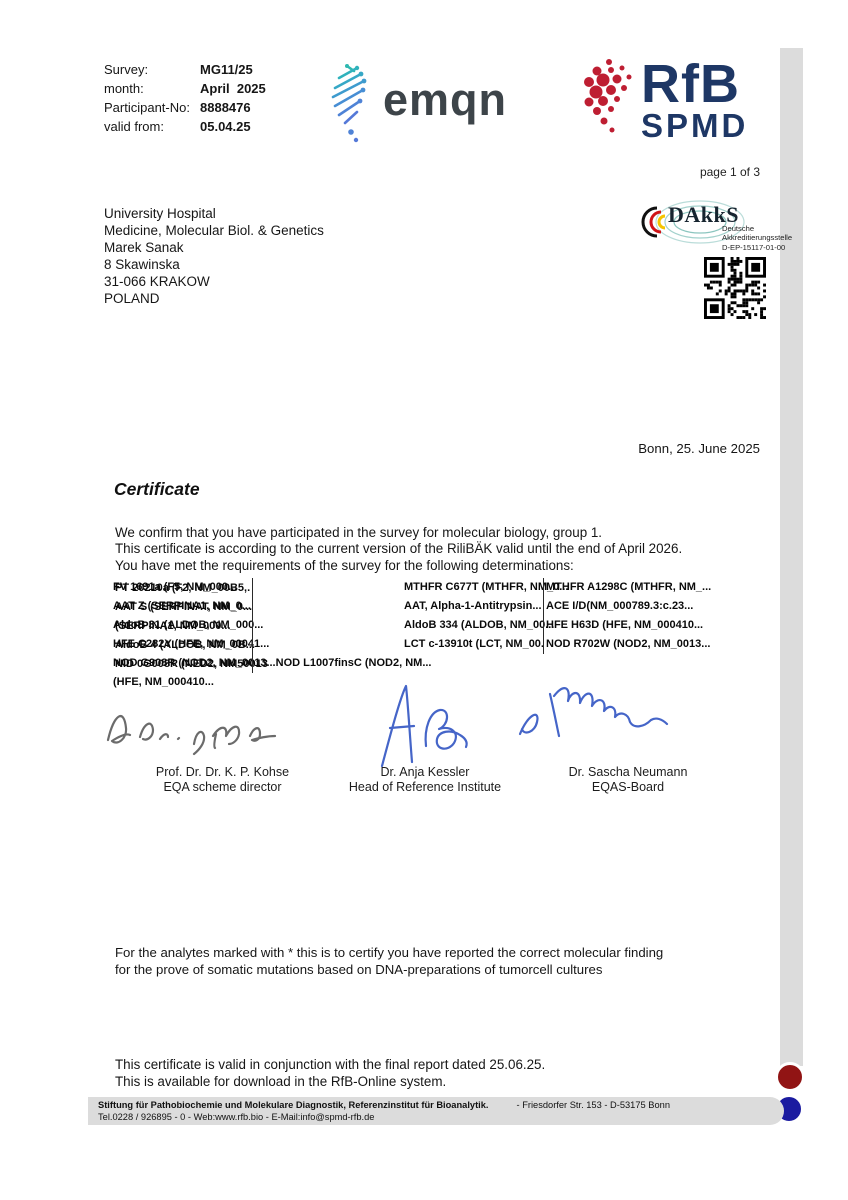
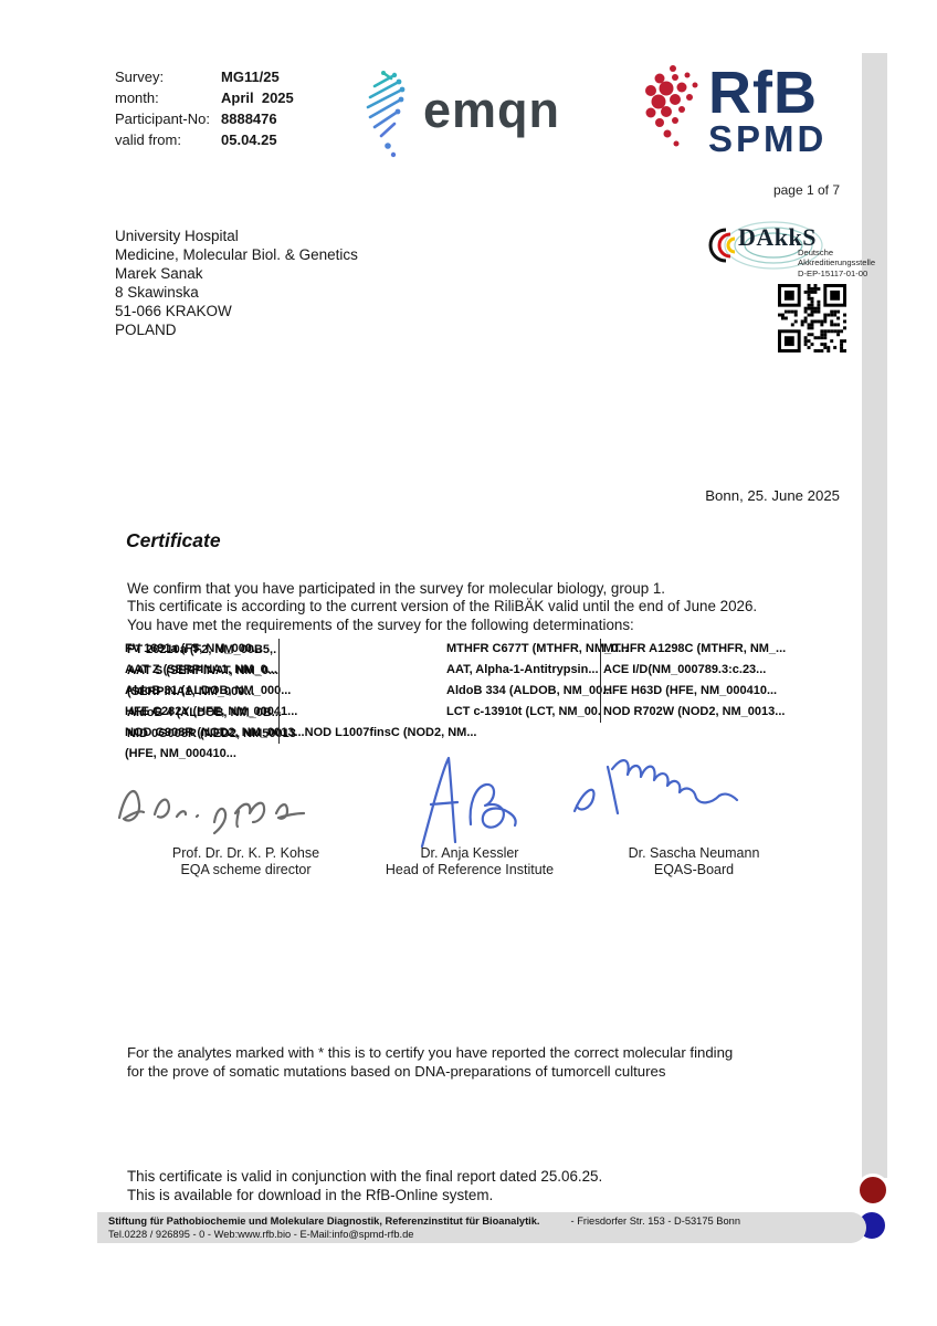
  Survey:
  MG11/25
  month:
  April 2025
  Participant-No:
  8888476
  valid from:
  05.04.25
  emqn
  RfB
  SPMD
- page 1 of 3
+ page 1 of 7
  University Hospital
  Medicine, Molecular Biol. & Genetics
  Marek Sanak
  8 Skawinska
- 31-066 KRAKOW
+ 51-066 KRAKOW
  POLAND
  DAkkS
  Deutsche
  Akkreditierungsstelle
  D-EP-15117-01-00
  Bonn, 25. June 2025
  Certificate
  We confirm that you have participated in the survey for molecular biology, group 1.
- This certificate is according to the current version of the RiliBÄK valid until the end of April 2026.
+ This certificate is according to the current version of the RiliBÄK valid until the end of June 2026.
  You have met the requirements of the survey for the following determinations:
  FV 1691a (F5, NM_000...
  PT 20210a (F2, NM_00B5,.
  AAT Z (SERPINA1, NM_0...
  AAT S (SERPINAT, NM_0...
  AldoB 31 (ALDOB, NM_00...
  (SERPINA1, NM_000...
  HFE C282Y (HFE, NM_00041...
  AldoB 4 (ALDOB, NM_0B...
  NOD G908R (NOD2, NM_013...
  NID 0G008R (NED2, NM5013
  NOD L1007finsC (NOD2, NM...
  (HFE, NM_000410...
  MTHFR C677T (MTHFR, N_0...
  AAT, Alpha-1-Antitrypsin...
  AldoB 334 (ALDOB, NM_0...
  LCT c-13910t (LCT, NM_00
  MTHFR A1298C (MTHFR, NM_...
  ACE I/D(NM_000789.3:c.23...
  HFE H63D (HFE, NM_000410...
  NOD R702W (NOD2, NM_0013...
  Prof. Dr. Dr. K. P. Kohse
  EQA scheme director
  Dr. Anja Kessler
  Head of Reference Institute
  Dr. Sascha Neumann
  EQAS-Board
  For the analytes marked with * this is to certify you have reported the correct molecular finding
  for the prove of somatic mutations based on DNA-preparations of tumorcell cultures
  This certificate is valid in conjunction with the final report dated 25.06.25.
  This is available for download in the RfB-Online system.
  Stiftung für Pathobiochemie und Molekulare Diagnostik, Referenzinstitut für Bioanalytik. - Friesdorfer Str. 153 - D-53175 Bonn
  Tel.0228 / 926895 - 0 - Web:www.rfb.bio - E-Mail:info@spmd-rfb.de
